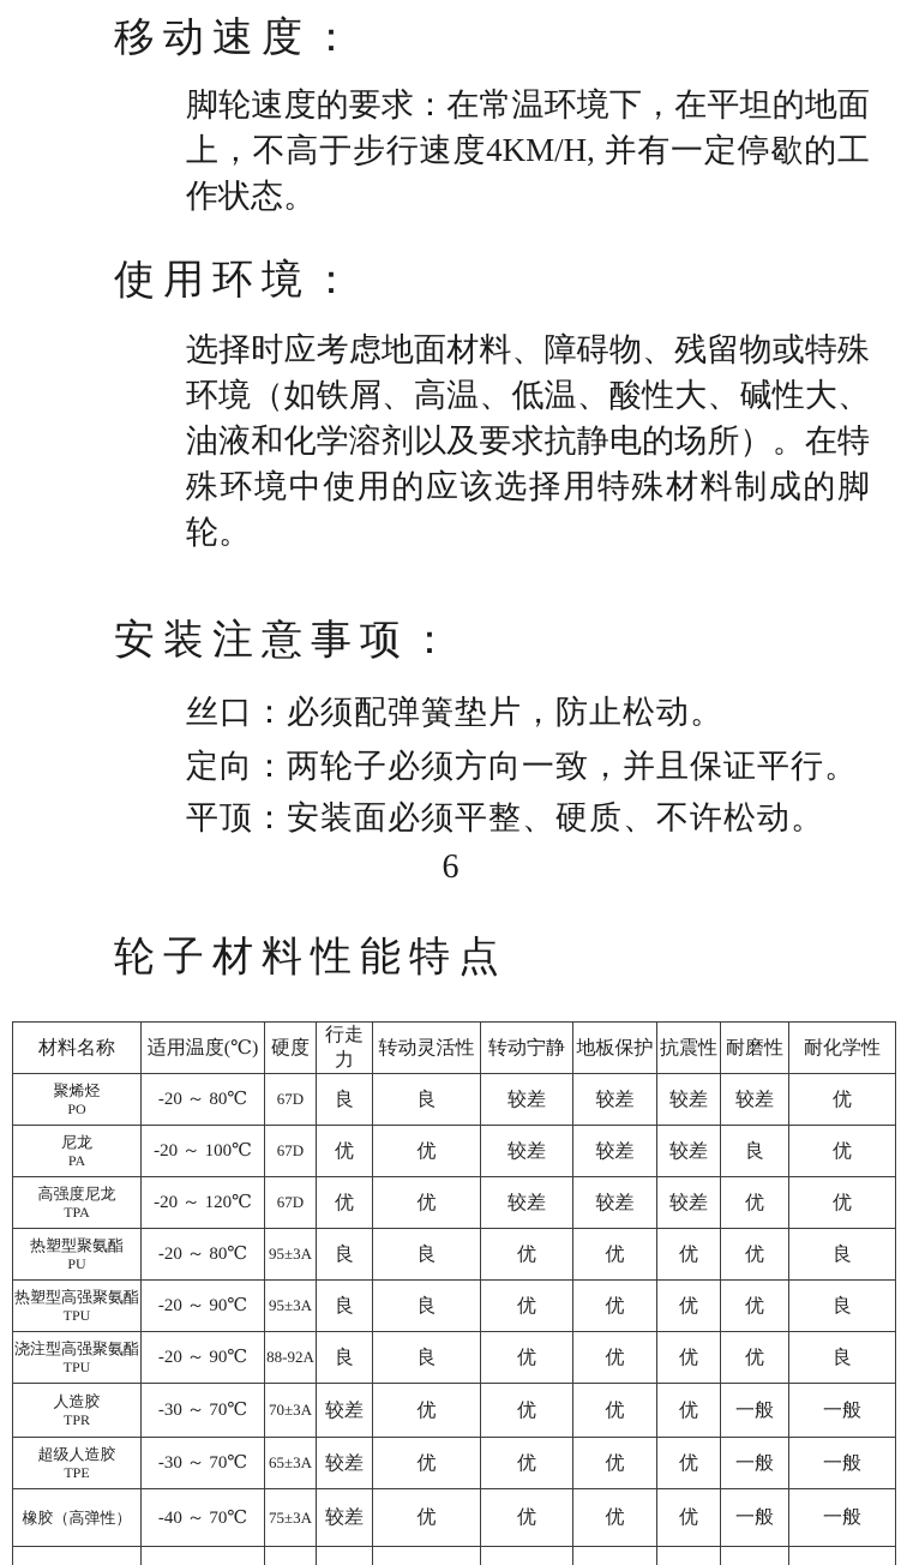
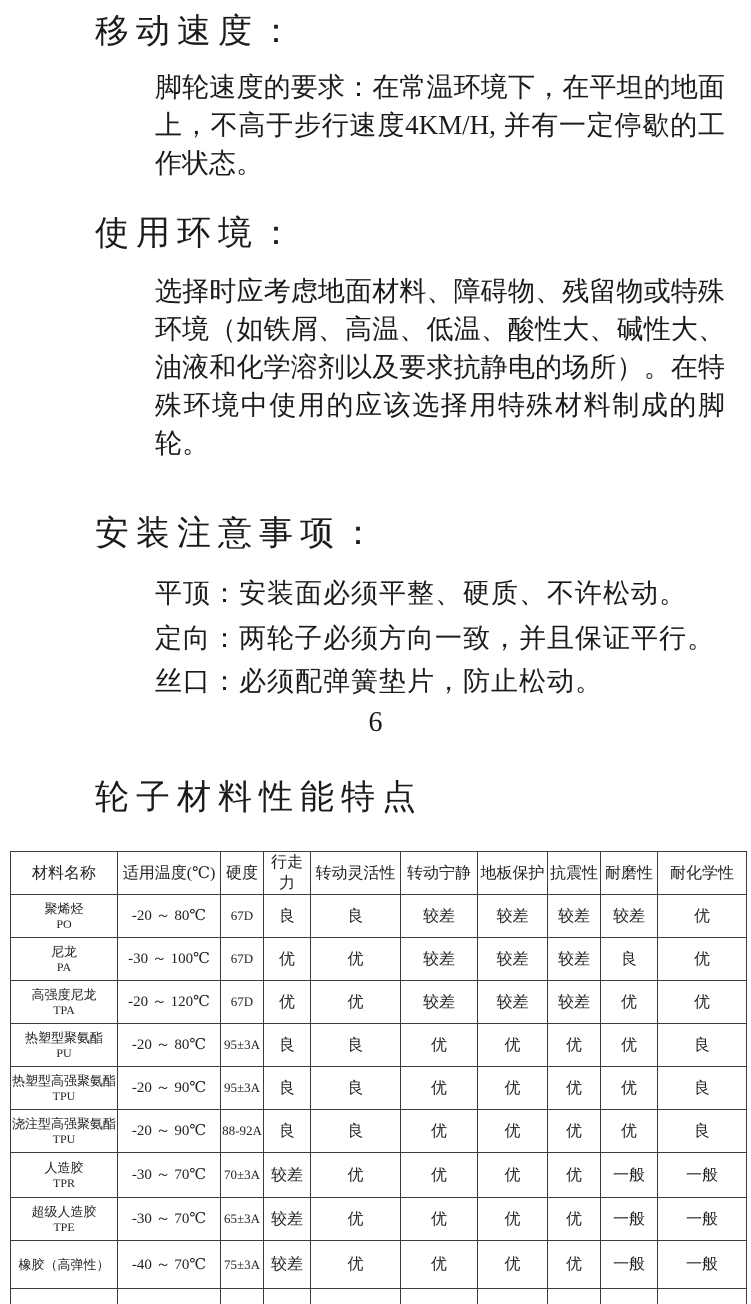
  移动速度：
  脚轮速度的要求：在常温环境下，在平坦的地面上，不高于步行速度4KM/H, 并有一定停歇的工作状态。
  使用环境：
  选择时应考虑地面材料、障碍物、残留物或特殊环境（如铁屑、高温、低温、酸性大、碱性大、油液和化学溶剂以及要求抗静电的场所）。在特殊环境中使用的应该选择用特殊材料制成的脚轮。
  安装注意事项：
- 丝口：必须配弹簧垫片，防止松动。
+ 平顶：安装面必须平整、硬质、不许松动。
  定向：两轮子必须方向一致，并且保证平行。
- 平顶：安装面必须平整、硬质、不许松动。
+ 丝口：必须配弹簧垫片，防止松动。
  6
  轮子材料性能特点
  材料名称	适用温度(℃)	硬度	行走力	转动灵活性	转动宁静	地板保护	抗震性	耐磨性	耐化学性
  聚烯烃 PO	-20 ～ 80℃	67D	良	良	较差	较差	较差	较差	优
- 尼龙 PA	-20 ～ 100℃	67D	优	优	较差	较差	较差	良	优
+ 尼龙 PA	-30 ～ 100℃	67D	优	优	较差	较差	较差	良	优
  高强度尼龙 TPA	-20 ～ 120℃	67D	优	优	较差	较差	较差	优	优
  热塑型聚氨酯 PU	-20 ～ 80℃	95±3A	良	良	优	优	优	优	良
  热塑型高强聚氨酯 TPU	-20 ～ 90℃	95±3A	良	良	优	优	优	优	良
  浇注型高强聚氨酯 TPU	-20 ～ 90℃	88-92A	良	良	优	优	优	优	良
  人造胶 TPR	-30 ～ 70℃	70±3A	较差	优	优	优	优	一般	一般
  超级人造胶 TPE	-30 ～ 70℃	65±3A	较差	优	优	优	优	一般	一般
  橡胶（高弹性）	-40 ～ 70℃	75±3A	较差	优	优	优	优	一般	一般
